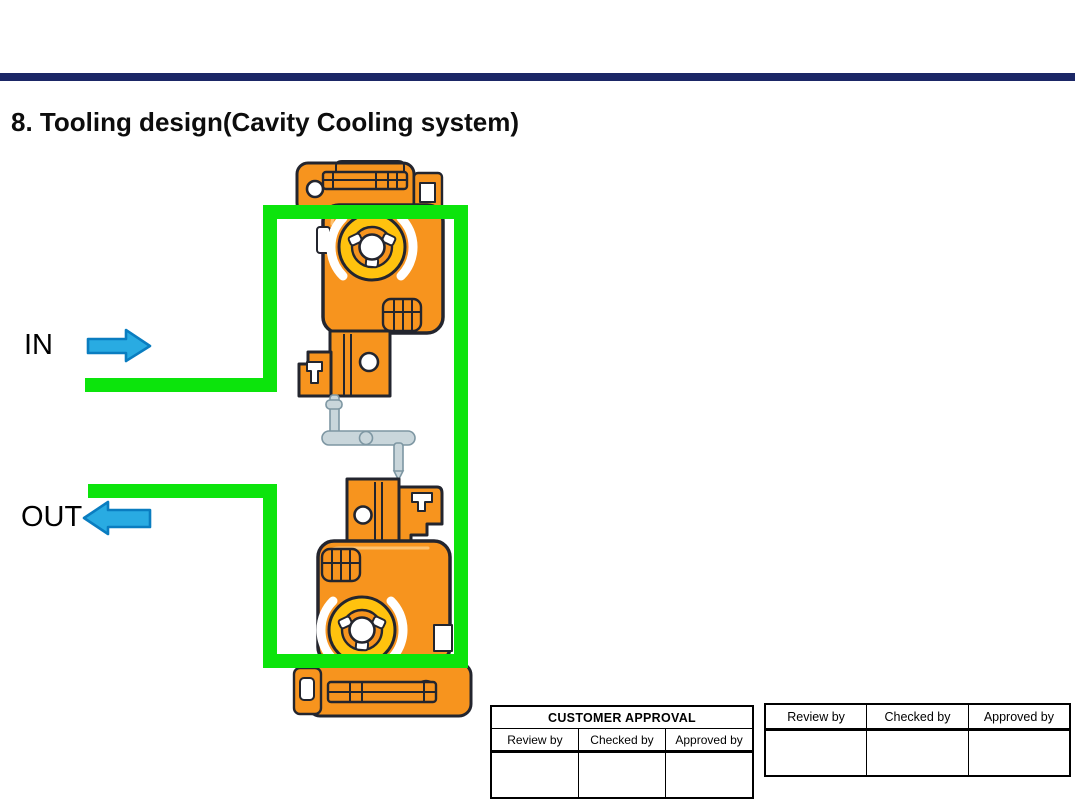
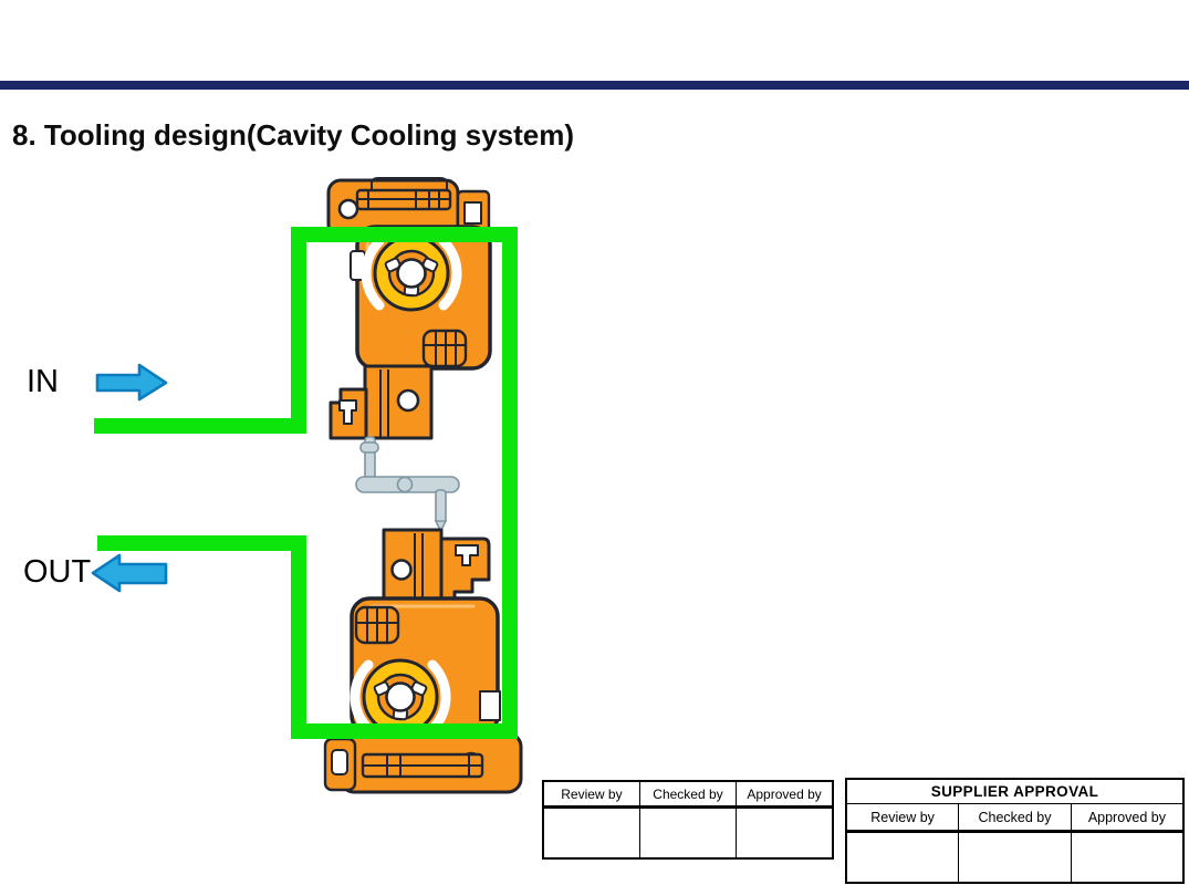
  8. Tooling design(Cavity Cooling system)
  IN
  OUT
- CUSTOMER APPROVAL
  Review by	Checked by	Approved by
+ SUPPLIER APPROVAL
  Review by	Checked by	Approved by
